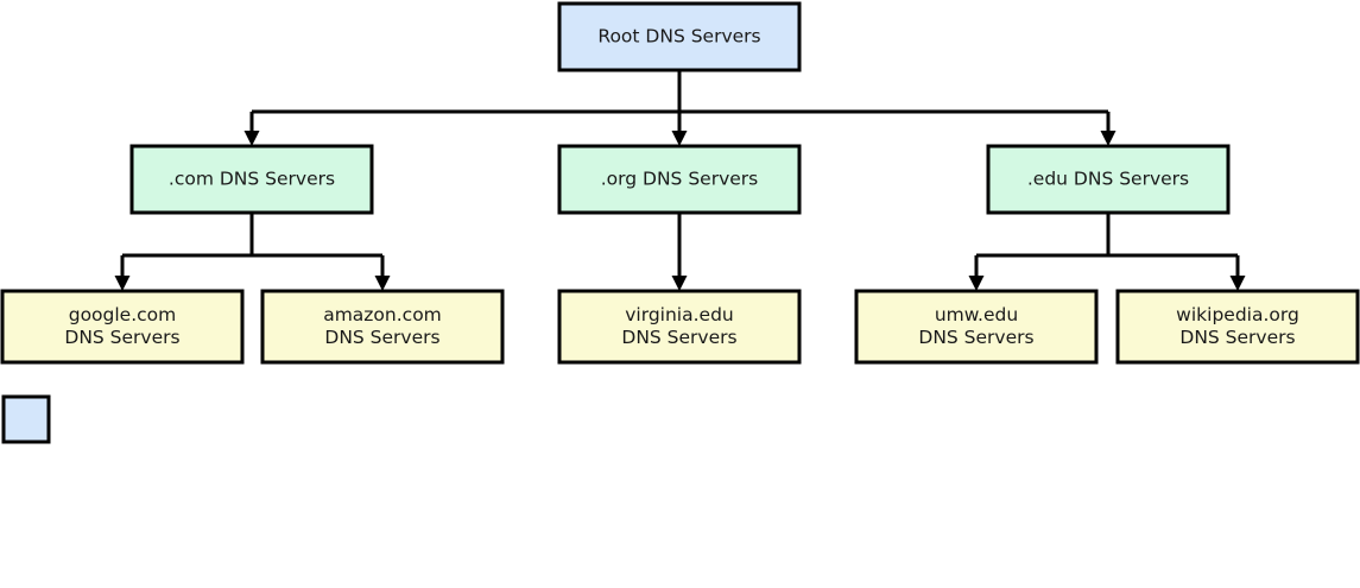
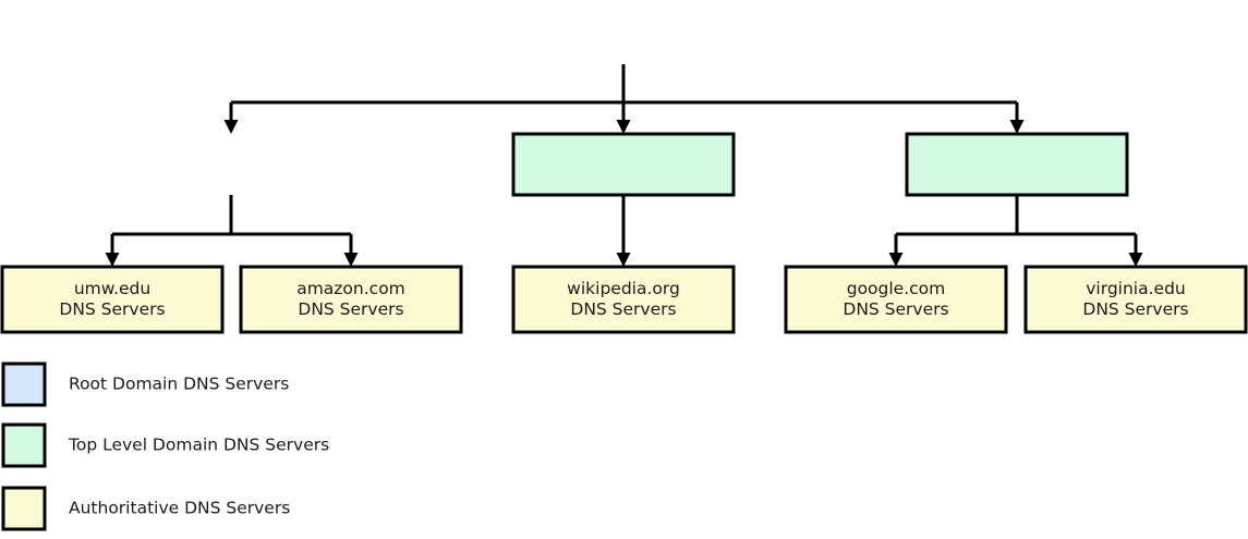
- Root DNS Servers
- .com DNS Servers
- .org DNS Servers
- .edu DNS Servers
- google.com
+ umw.edu
  DNS Servers
  amazon.com
  DNS Servers
- virginia.edu
+ wikipedia.org
  DNS Servers
- umw.edu
+ google.com
  DNS Servers
- wikipedia.org
+ virginia.edu
  DNS Servers
+ Root Domain DNS Servers
+ Top Level Domain DNS Servers
+ Authoritative DNS Servers
